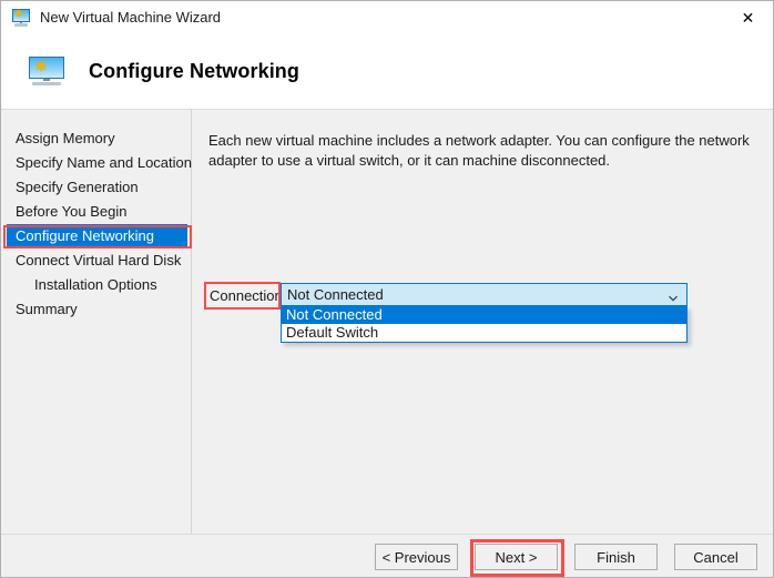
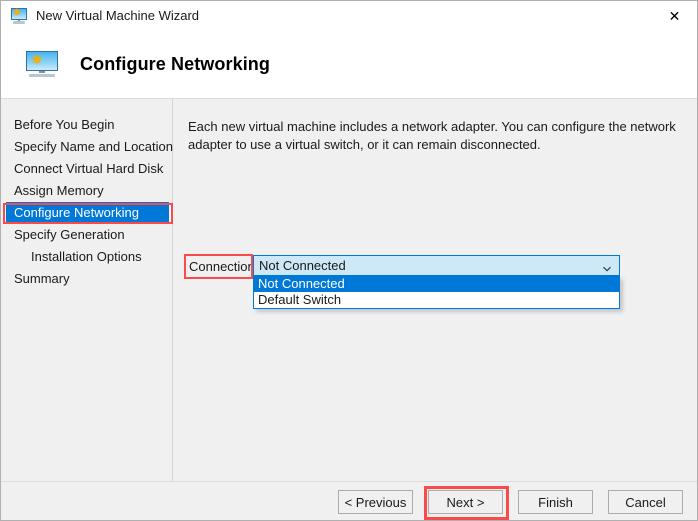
  ✷
  New Virtual Machine Wizard
  ✕
  ✷
  Configure Networking
- Assign Memory
+ Before You Begin
  Specify Name and Location
- Specify Generation
+ Connect Virtual Hard Disk
- Before You Begin
+ Assign Memory
  Configure Networking
- Connect Virtual Hard Disk
+ Specify Generation
  Installation Options
  Summary
- Each new virtual machine includes a network adapter. You can configure the network adapter to use a virtual switch, or it can machine disconnected.
+ Each new virtual machine includes a network adapter. You can configure the network adapter to use a virtual switch, or it can remain disconnected.
  Connection
  Not Connected
  Not Connected
  Default Switch
  < Previous
  Next >
  Finish
  Cancel
